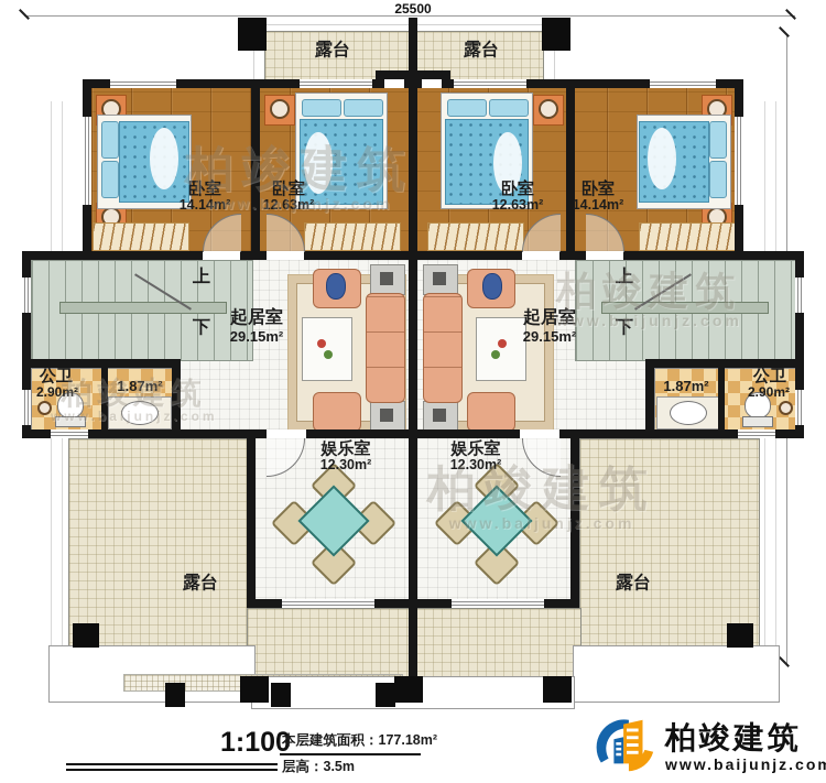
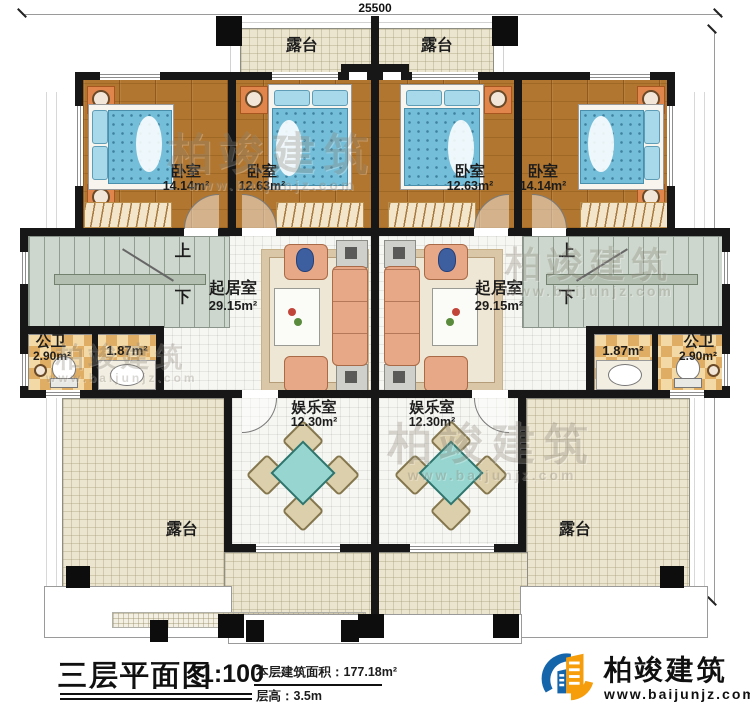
  25500
  露台
  露台
  卧室
  14.14m²
  卧室
  12.63m²
  卧室
  12.63m²
  卧室
  14.14m²
  上
  下
  上
  下
  起居室
  29.15m²
  起居室
  29.15m²
  公卫
  2.90m²
  1.87m²
  公卫
  2.90m²
  1.87m²
  娱乐室
  12.30m²
  娱乐室
  12.30m²
  露台
  露台
  柏竣建筑
  www.baijunjz.com
  柏竣建筑
  www.baijunjz.com
  柏竣建筑
  www.baijunjz.com
  柏竣建筑
  www.baijunjz.com
+ 三层平面图
  1:100
  本层建筑面积：177.18m²
  层高：3.5m
  柏竣建筑
  www.baijunjz.co
